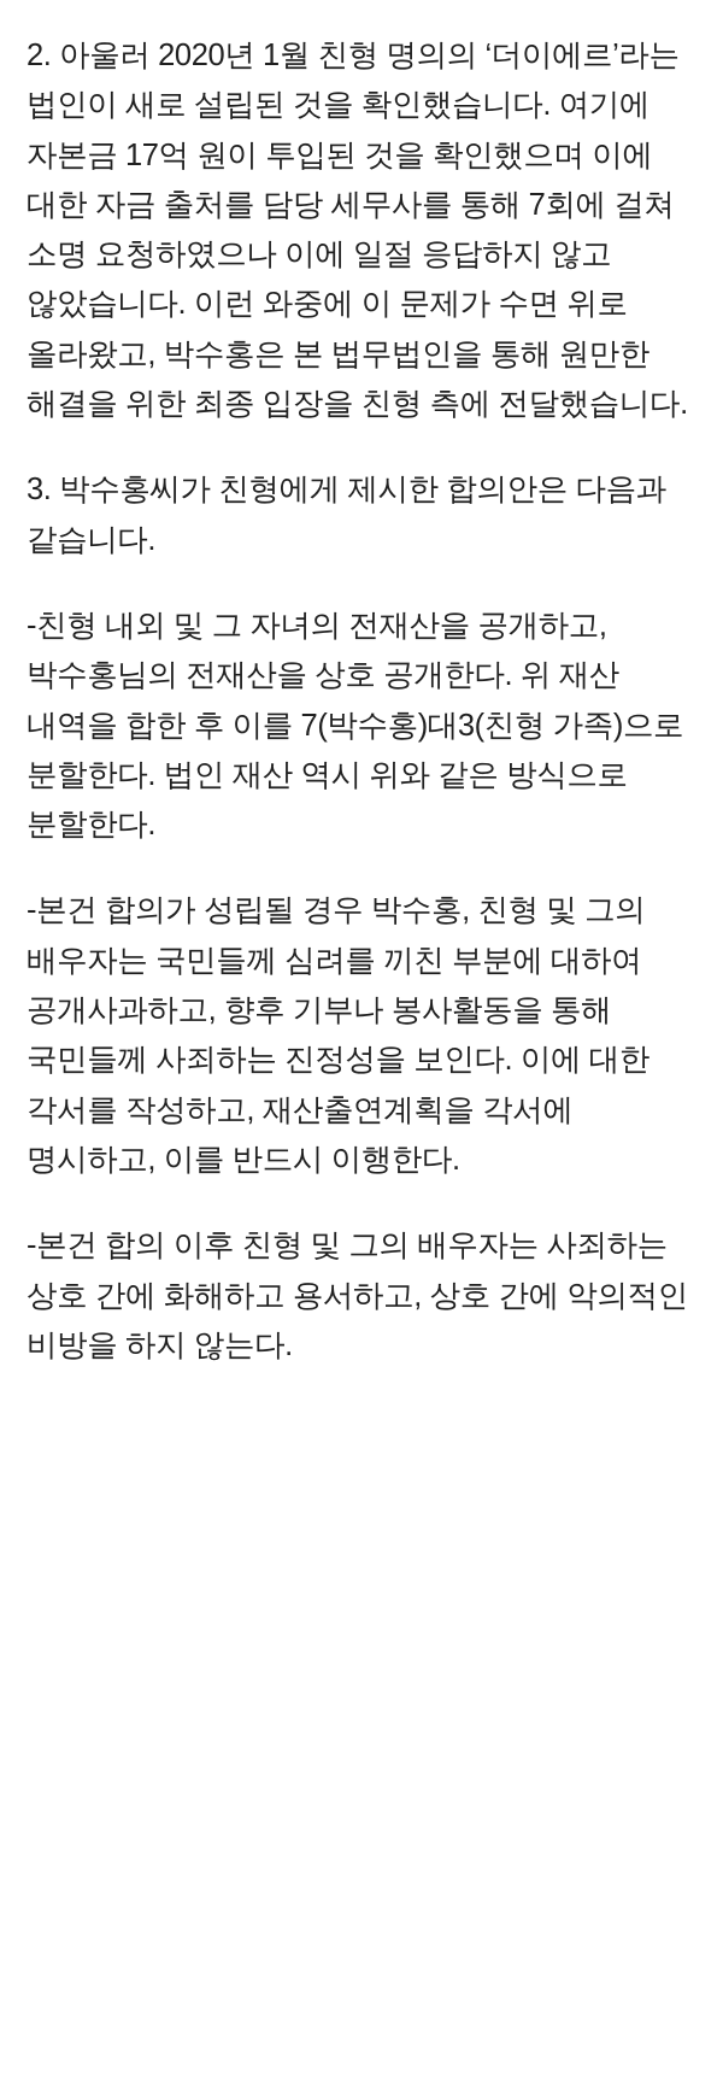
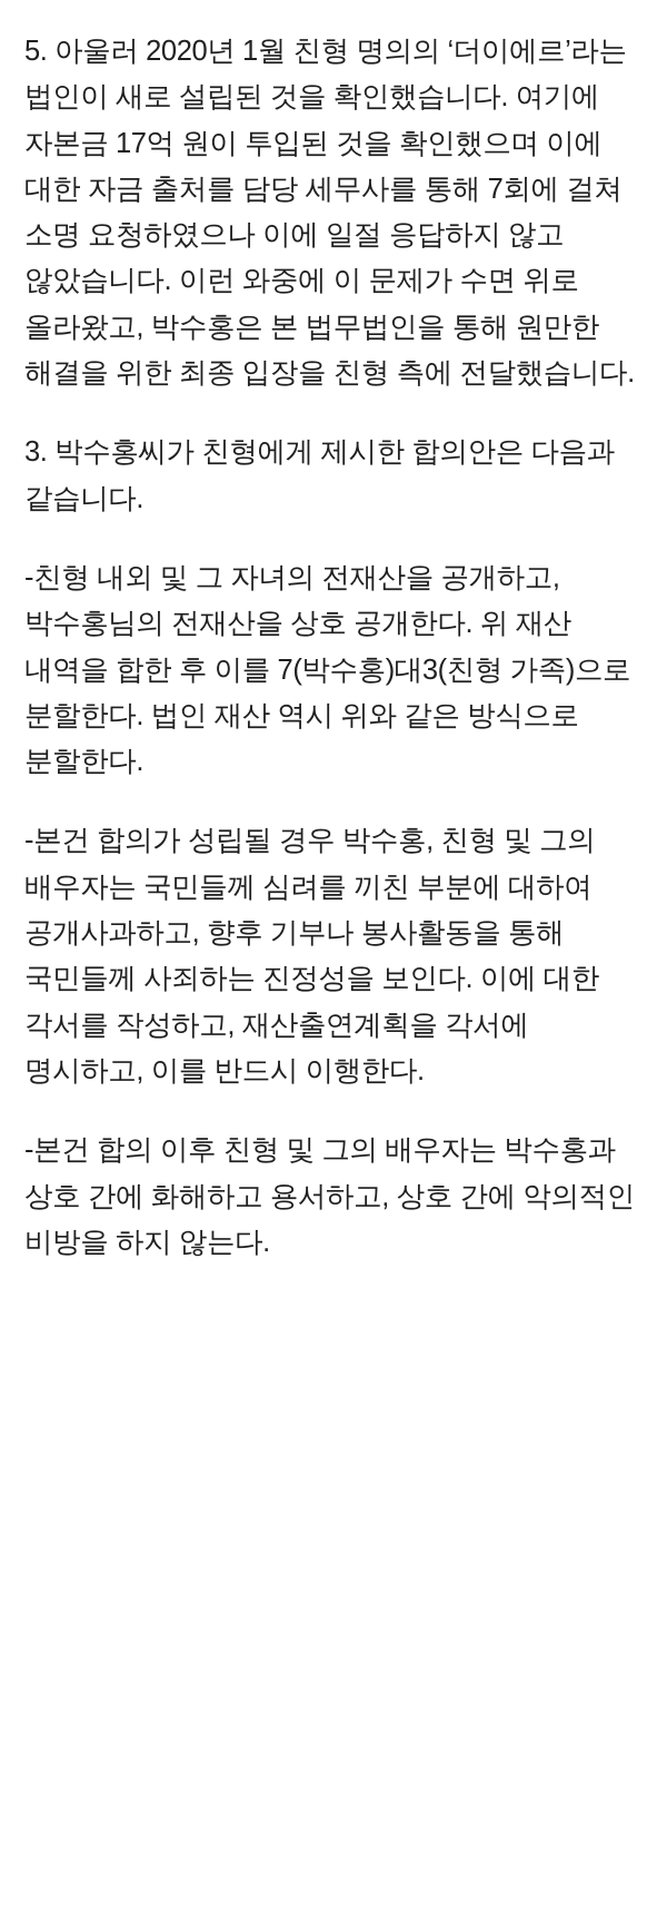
- 2. 아울러 2020년 1월 친형 명의의 ‘더이에르’라는 법인이 새로 설립된 것을 확인했습니다. 여기에 자본금 17억 원이 투입된 것을 확인했으며 이에 대한 자금 출처를 담당 세무사를 통해 7회에 걸쳐 소명 요청하였으나 이에 일절 응답하지 않고 않았습니다. 이런 와중에 이 문제가 수면 위로 올라왔고, 박수홍은 본 법무법인을 통해 원만한 해결을 위한 최종 입장을 친형 측에 전달했습니다.
+ 5. 아울러 2020년 1월 친형 명의의 ‘더이에르’라는 법인이 새로 설립된 것을 확인했습니다. 여기에 자본금 17억 원이 투입된 것을 확인했으며 이에 대한 자금 출처를 담당 세무사를 통해 7회에 걸쳐 소명 요청하였으나 이에 일절 응답하지 않고 않았습니다. 이런 와중에 이 문제가 수면 위로 올라왔고, 박수홍은 본 법무법인을 통해 원만한 해결을 위한 최종 입장을 친형 측에 전달했습니다.
  3. 박수홍씨가 친형에게 제시한 합의안은 다음과 같습니다.
  -친형 내외 및 그 자녀의 전재산을 공개하고, 박수홍님의 전재산을 상호 공개한다. 위 재산 내역을 합한 후 이를 7(박수홍)대3(친형 가족)으로 분할한다. 법인 재산 역시 위와 같은 방식으로 분할한다.
  -본건 합의가 성립될 경우 박수홍, 친형 및 그의 배우자는 국민들께 심려를 끼친 부분에 대하여 공개사과하고, 향후 기부나 봉사활동을 통해 국민들께 사죄하는 진정성을 보인다. 이에 대한 각서를 작성하고, 재산출연계획을 각서에 명시하고, 이를 반드시 이행한다.
- -본건 합의 이후 친형 및 그의 배우자는 사죄하는 상호 간에 화해하고 용서하고, 상호 간에 악의적인 비방을 하지 않는다.
+ -본건 합의 이후 친형 및 그의 배우자는 박수홍과 상호 간에 화해하고 용서하고, 상호 간에 악의적인 비방을 하지 않는다.
